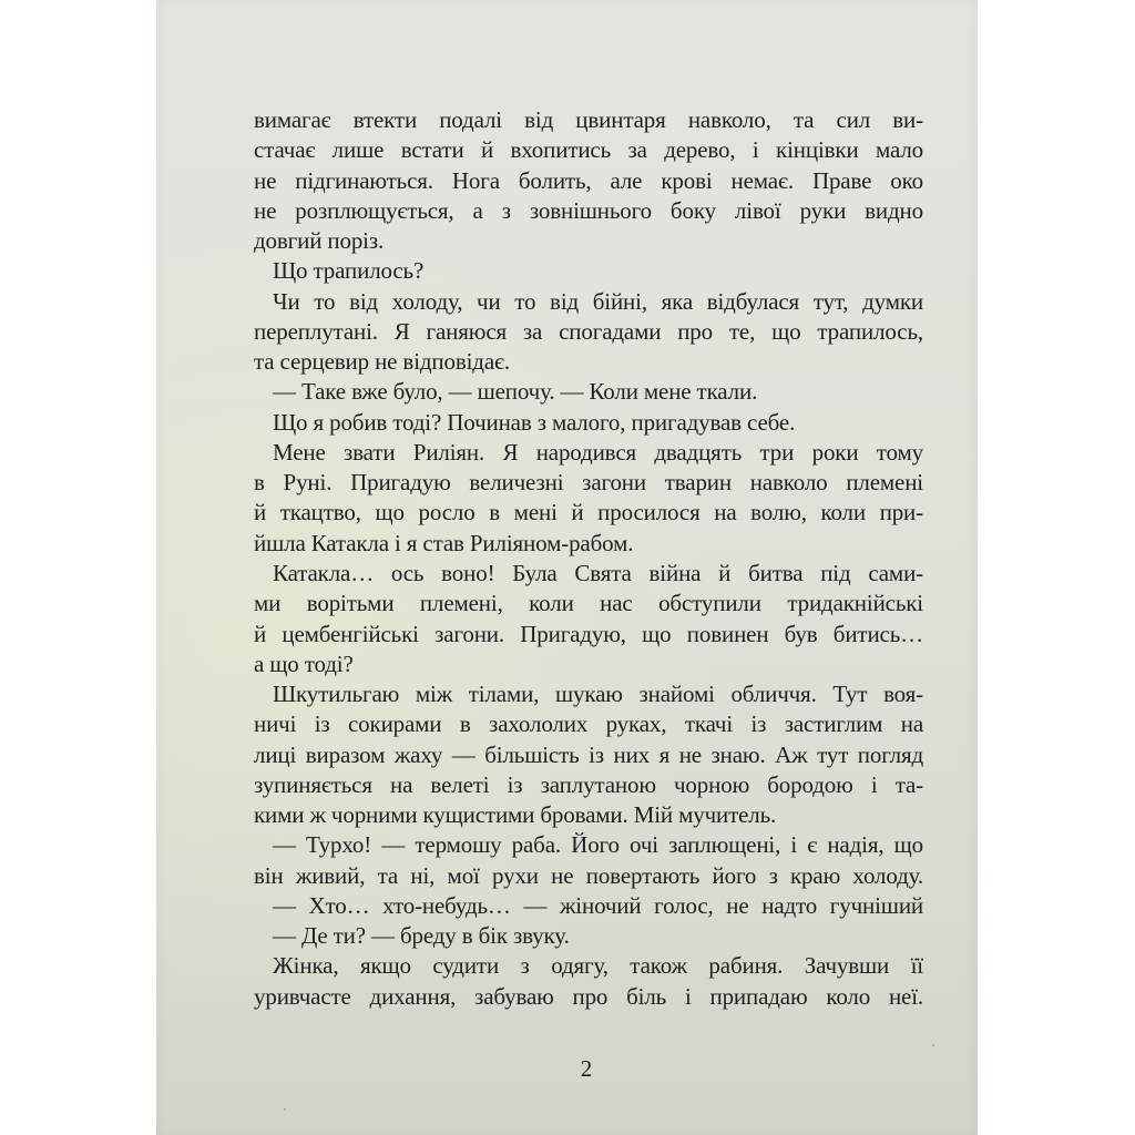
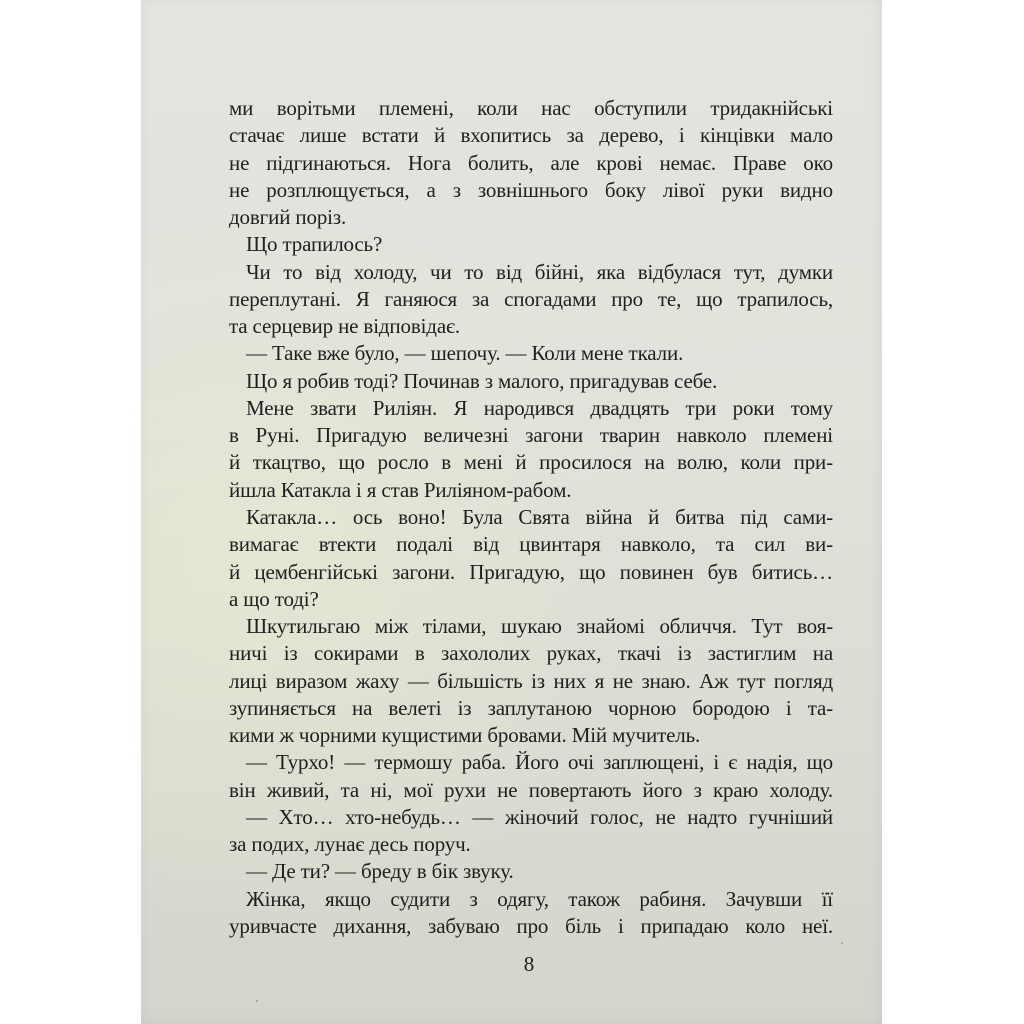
- вимагає втекти подалі від цвинтаря навколо, та сил ви-
+ ми ворітьми племені, коли нас обступили тридакнійські
  стачає лише встати й вхопитись за дерево, і кінцівки мало
  не підгинаються. Нога болить, але крові немає. Праве око
  не розплющується, а з зовнішнього боку лівої руки видно
  довгий поріз.
  Що трапилось?
  Чи то від холоду, чи то від бійні, яка відбулася тут, думки
  переплутані. Я ганяюся за спогадами про те, що трапилось,
  та серцевир не відповідає.
  — Таке вже було, — шепочу. — Коли мене ткали.
  Що я робив тоді? Починав з малого, пригадував себе.
  Мене звати Риліян. Я народився двадцять три роки тому
  в Руні. Пригадую величезні загони тварин навколо племені
  й ткацтво, що росло в мені й просилося на волю, коли при-
  йшла Катакла і я став Риліяном-рабом.
  Катакла… ось воно! Була Свята війна й битва під сами-
- ми ворітьми племені, коли нас обступили тридакнійські
+ вимагає втекти подалі від цвинтаря навколо, та сил ви-
  й цембенгійські загони. Пригадую, що повинен був битись…
  а що тоді?
  Шкутильгаю між тілами, шукаю знайомі обличчя. Тут воя-
  ничі із сокирами в захололих руках, ткачі із застиглим на
  лиці виразом жаху — більшість із них я не знаю. Аж тут погляд
  зупиняється на велеті із заплутаною чорною бородою і та-
  кими ж чорними кущистими бровами. Мій мучитель.
  — Турхо! — термошу раба. Його очі заплющені, і є надія, що
  він живий, та ні, мої рухи не повертають його з краю холоду.
  — Хто… хто-небудь… — жіночий голос, не надто гучніший
+ за подих, лунає десь поруч.
  — Де ти? — бреду в бік звуку.
  Жінка, якщо судити з одягу, також рабиня. Зачувши її
  уривчасте дихання, забуваю про біль і припадаю коло неї.
- 2
+ 8
